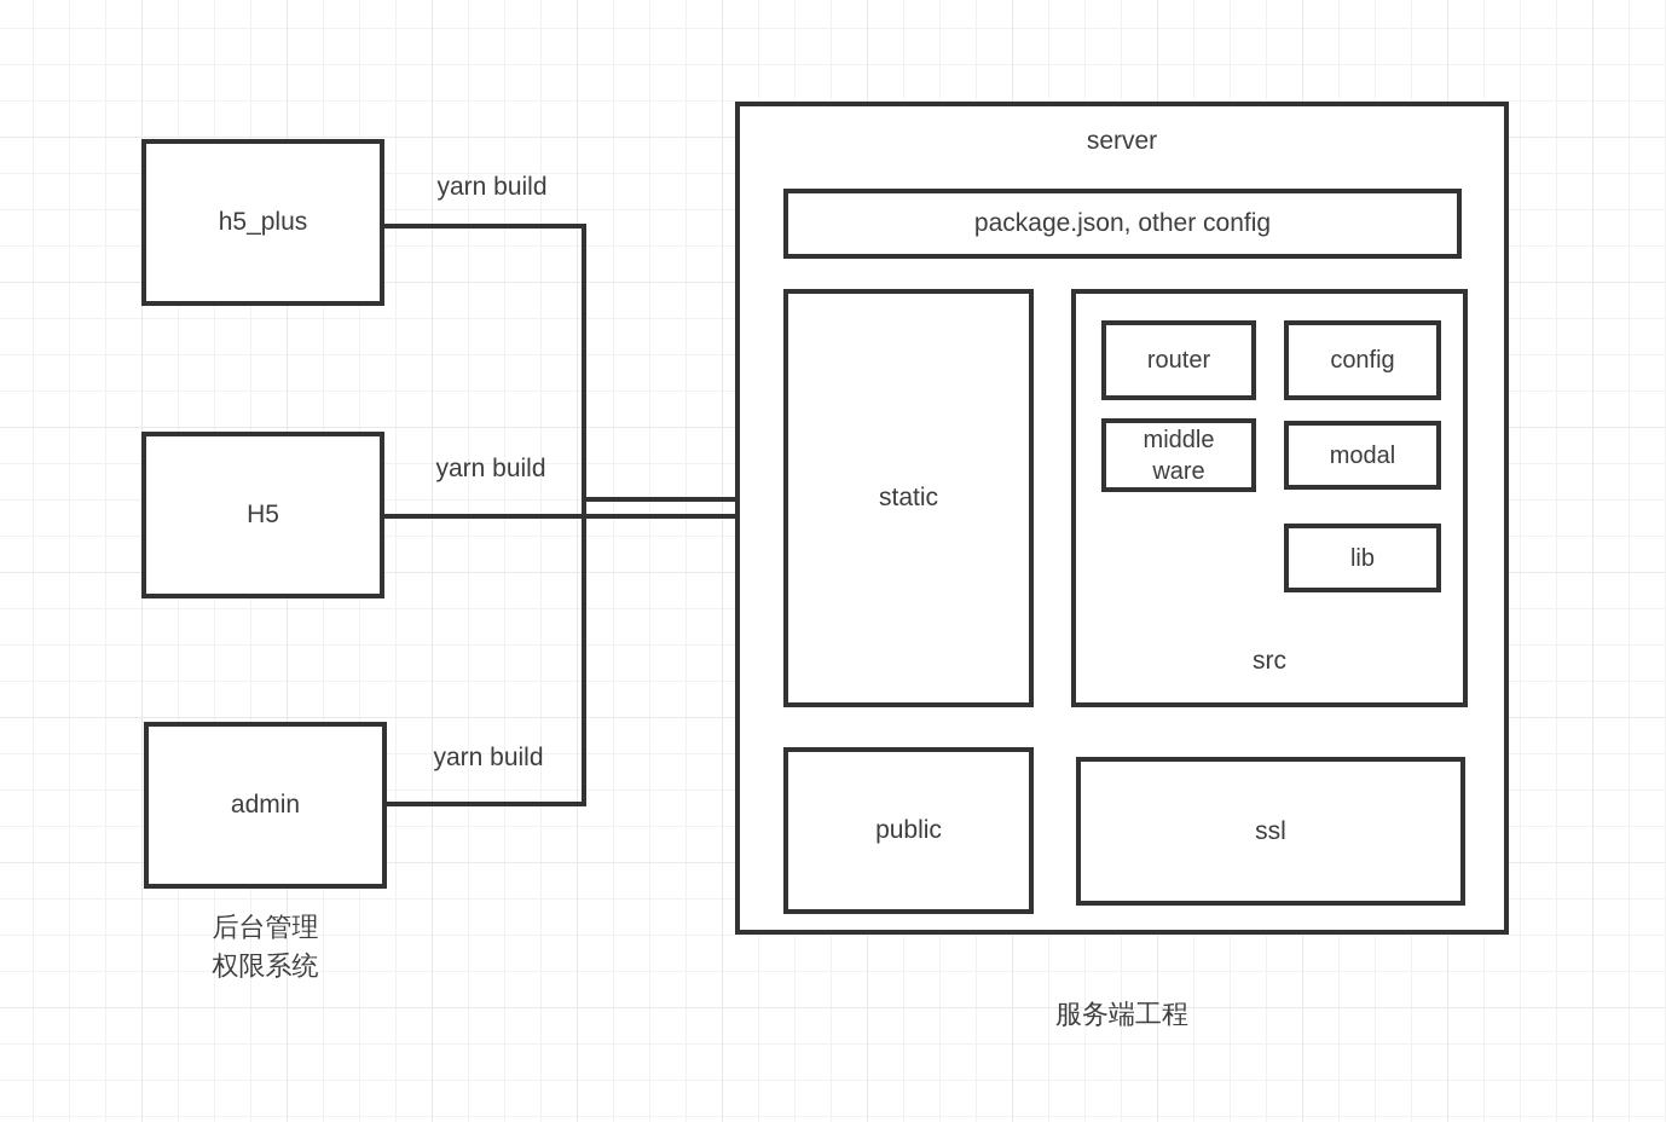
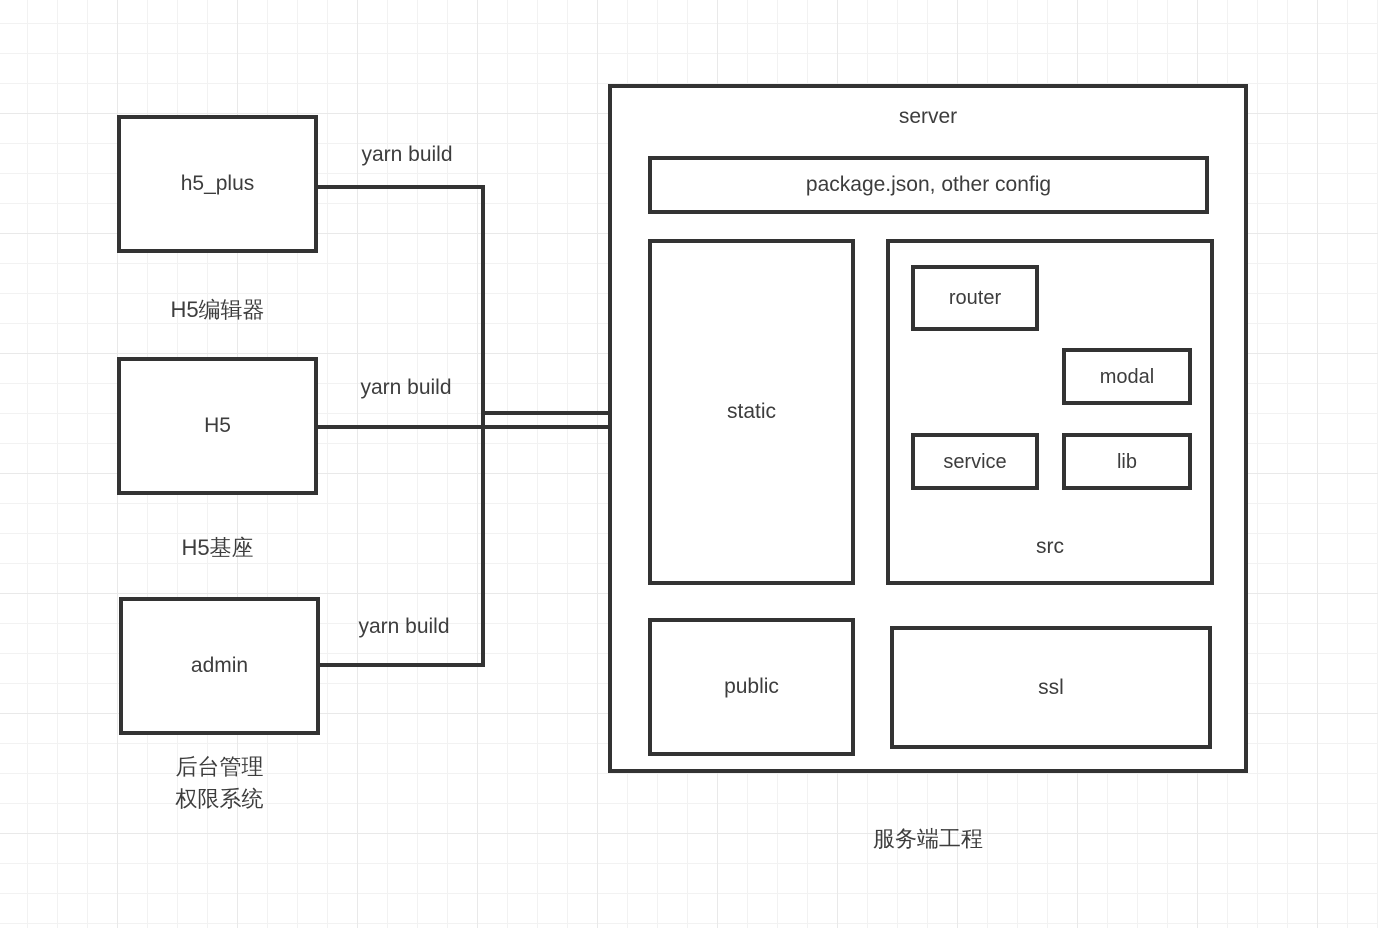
  h5_plus
+ H5编辑器
  H5
+ H5基座
  admin
  后台管理
  权限系统
  yarn build
  yarn build
  yarn build
  server
  package.json, other config
  static
  router
- config
- middle
- ware
  modal
+ service
  lib
  src
  public
  ssl
  服务端工程
